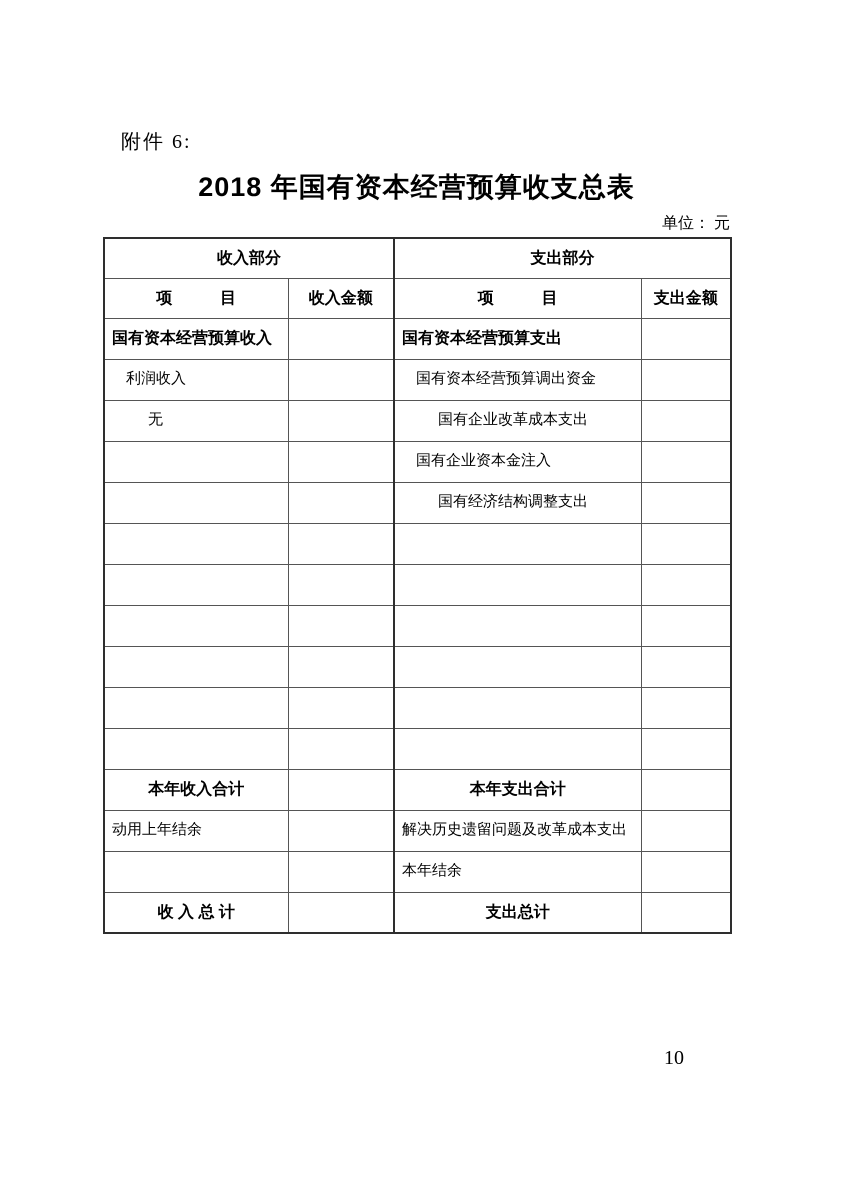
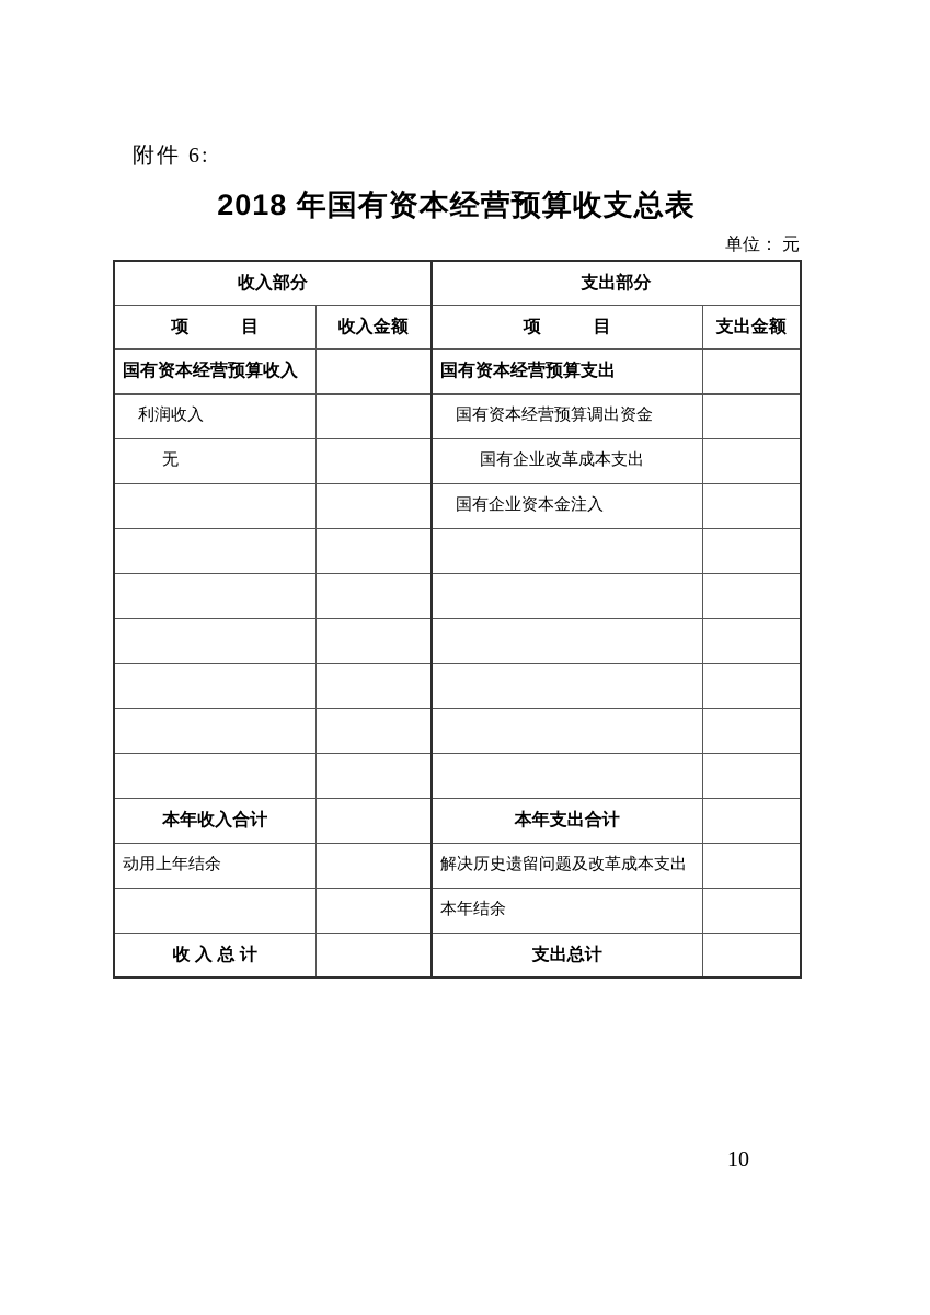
  附件 6:
  2018 年国有资本经营预算收支总表
  单位： 元
  收入部分	支出部分
  项 目	收入金额	项 目	支出金额
  国有资本经营预算收入		国有资本经营预算支出
  利润收入		国有资本经营预算调出资金
  无		国有企业改革成本支出
  		国有企业资本金注入
- 		国有经济结构调整支出
  本年收入合计		本年支出合计
  动用上年结余		解决历史遗留问题及改革成本支出
  		本年结余
  收 入 总 计		支出总计
  10
